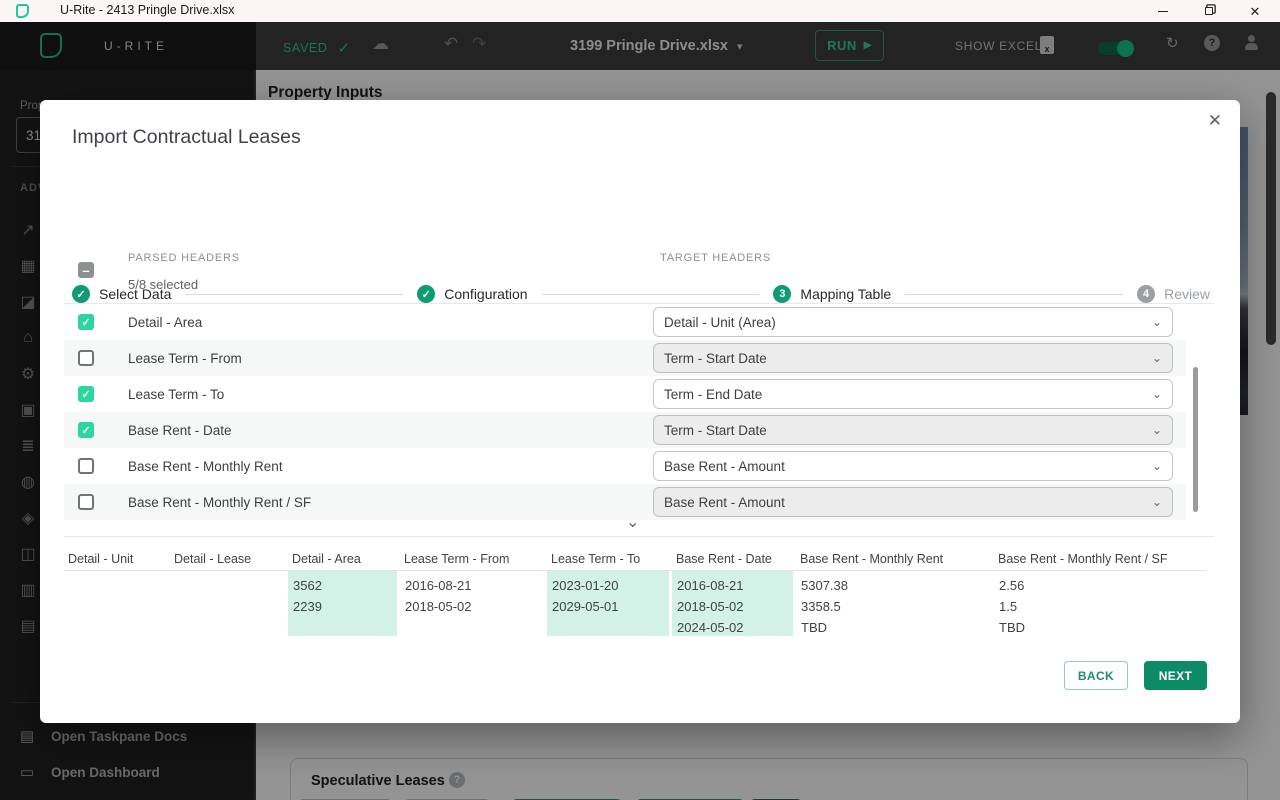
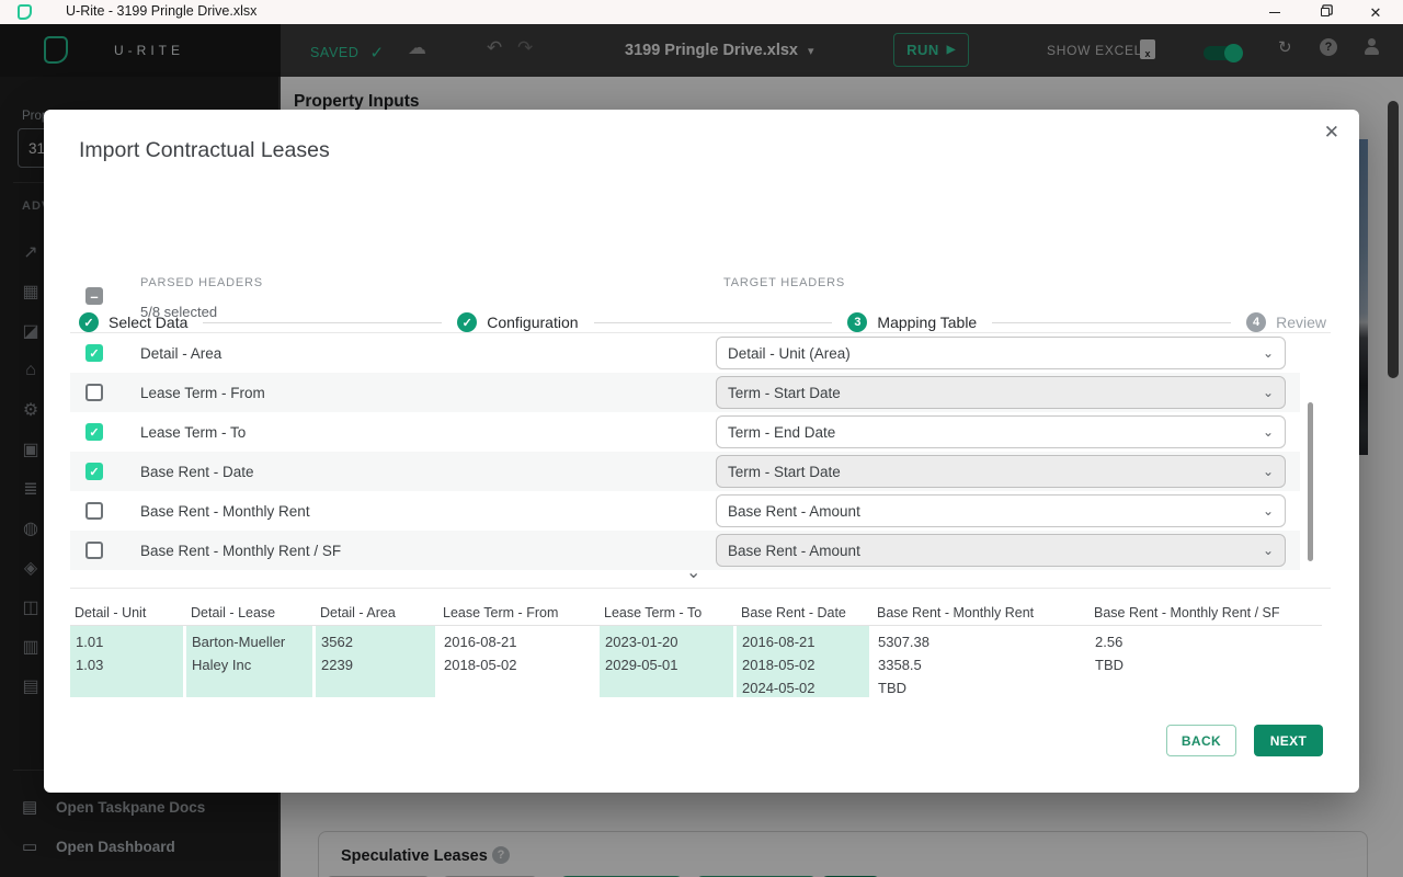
- U-Rite - 2413 Pringle Drive.xlsx
+ U-Rite - 3199 Pringle Drive.xlsx
  ✕
  U-RITE
  SAVED
  ✓
  ☁
  ↶
  ↷
  3199 Pringle Drive.xlsx
  ▾
  RUN
  ▶
  SHOW EXCEL
  x
  ↻
  ?
  Pro
  ↗
  ▦
  ◪
  ⌂
  ⚙
  ▣
  ≣
  ◍
  ◈
  ◫
  ▥
  ▤
  ▤
  Open Taskpane Docs
  ▭
  Open Dashboard
  Property Inputs
  Speculative Leases
  ?
  ✕
  Import Contractual Leases
  ✓
  Select Data
  ✓
  Configuration
  3
  Mapping Table
  4
  Review
  –
  PARSED HEADERS
  5/8 selected
  TARGET HEADERS
  ✓
  Detail - Area
  Detail - Unit (Area)
  ⌄
  Lease Term - From
  Term - Start Date
  ⌄
  ✓
  Lease Term - To
  Term - End Date
  ⌄
  ✓
  Base Rent - Date
  Term - Start Date
  ⌄
  Base Rent - Monthly Rent
  Base Rent - Amount
  ⌄
  Base Rent - Monthly Rent / SF
  Base Rent - Amount
  ⌄
  ⌄
  Detail - Unit
+ 1.01
+ 1.03
  Detail - Lease
+ Barton-Mueller
+ Haley Inc
  Detail - Area
  3562
  2239
  Lease Term - From
  2016-08-21
  2018-05-02
  Lease Term - To
  2023-01-20
  2029-05-01
  Base Rent - Date
  2016-08-21
  2018-05-02
  2024-05-02
  Base Rent - Monthly Rent
  5307.38
  3358.5
  TBD
  Base Rent - Monthly Rent / SF
  2.56
- 1.5
  TBD
  BACK
  NEXT
